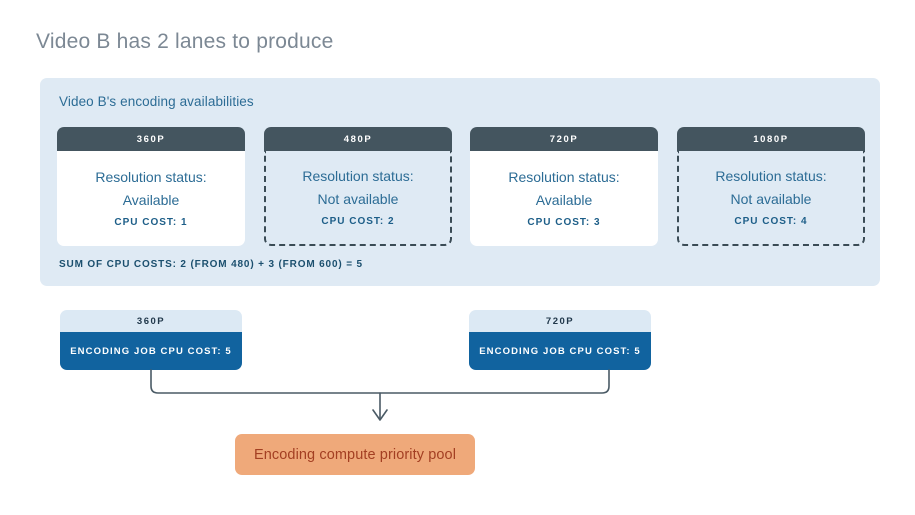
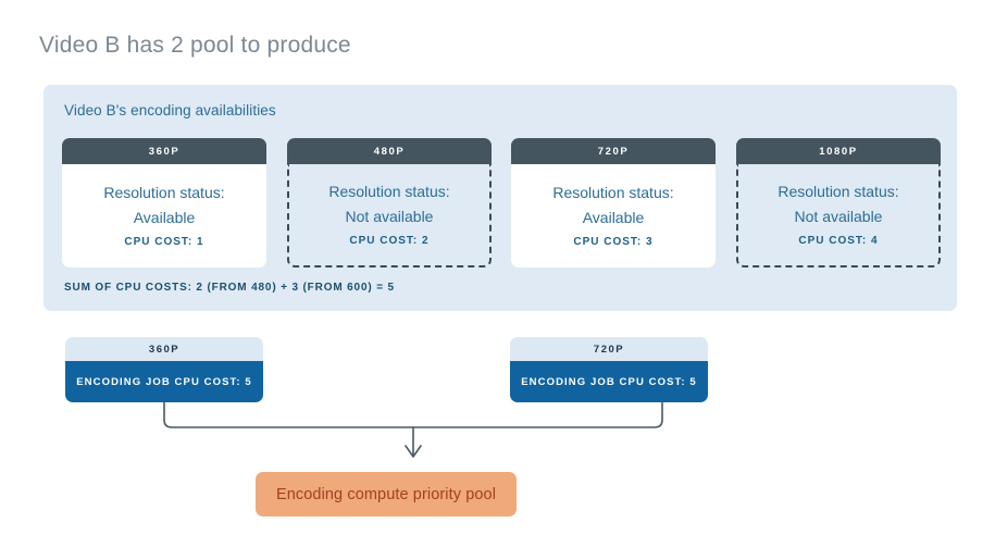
- Video B has 2 lanes to produce
+ Video B has 2 pool to produce
  Video B's encoding availabilities
  360P
  Resolution status:
  Available
  CPU COST: 1
  480P
  Resolution status:
  Not available
  CPU COST: 2
  720P
  Resolution status:
  Available
  CPU COST: 3
  1080P
  Resolution status:
  Not available
  CPU COST: 4
  SUM OF CPU COSTS: 2 (FROM 480) + 3 (FROM 600) = 5
  360P
  ENCODING JOB CPU COST: 5
  720P
  ENCODING JOB CPU COST: 5
  Encoding compute priority pool
